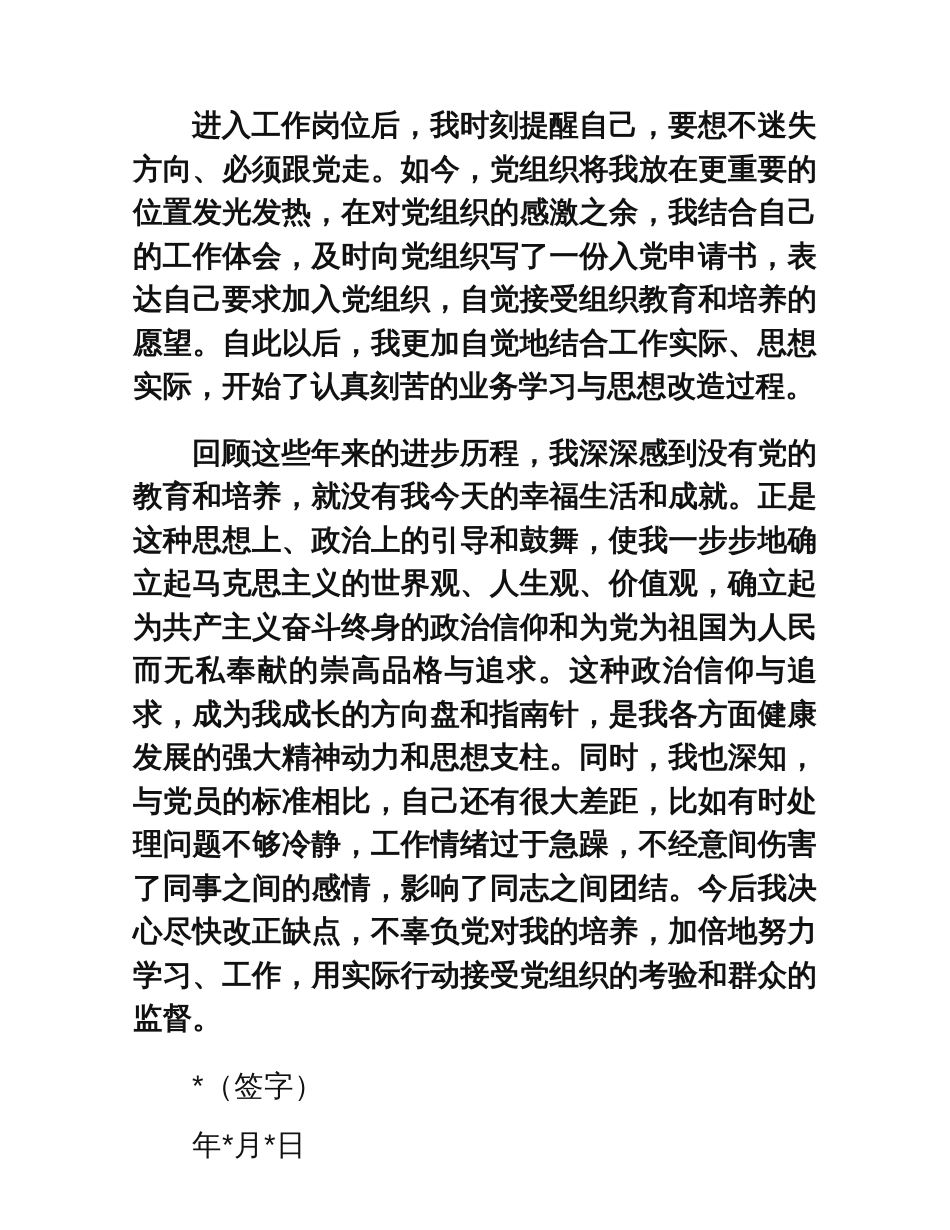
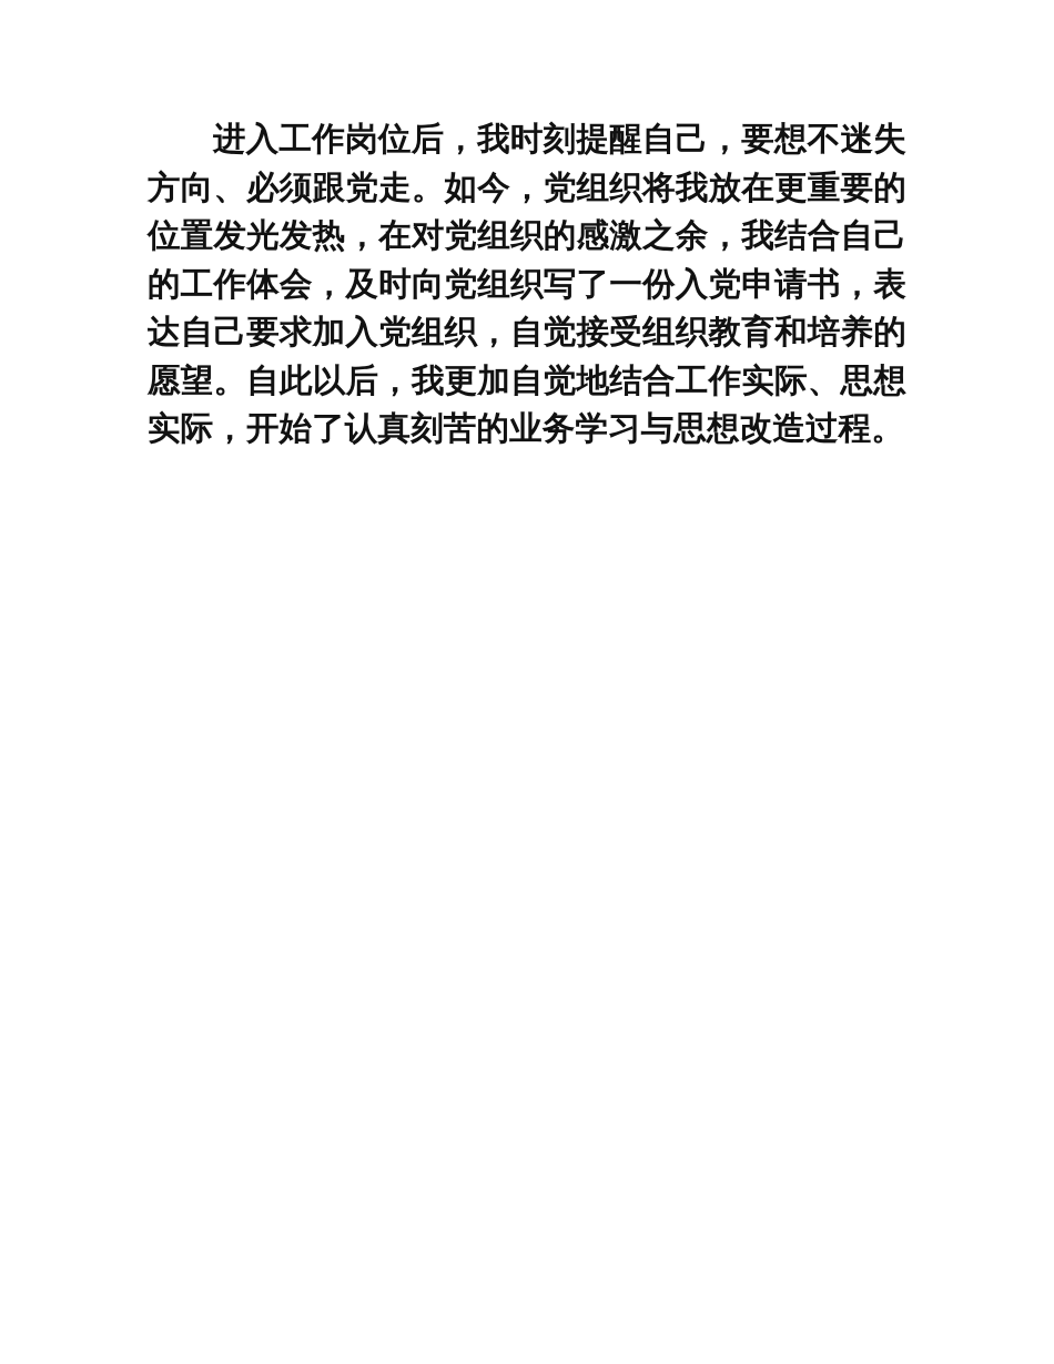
  进入工作岗位后，我时刻提醒自己，要想不迷失方向、必须跟党走。如今，党组织将我放在更重要的位置发光发热，在对党组织的感激之余，我结合自己的工作体会，及时向党组织写了一份入党申请书，表达自己要求加入党组织，自觉接受组织教育和培养的愿望。自此以后，我更加自觉地结合工作实际、思想实际，开始了认真刻苦的业务学习与思想改造过程。
- 回顾这些年来的进步历程，我深深感到没有党的教育和培养，就没有我今天的幸福生活和成就。正是这种思想上、政治上的引导和鼓舞，使我一步步地确立起马克思主义的世界观、人生观、价值观，确立起为共产主义奋斗终身的政治信仰和为党为祖国为人民而无私奉献的崇高品格与追求。这种政治信仰与追求，成为我成长的方向盘和指南针，是我各方面健康发展的强大精神动力和思想支柱。同时，我也深知，与党员的标准相比，自己还有很大差距，比如有时处理问题不够冷静，工作情绪过于急躁，不经意间伤害了同事之间的感情，影响了同志之间团结。今后我决心尽快改正缺点，不辜负党对我的培养，加倍地努力学习、工作，用实际行动接受党组织的考验和群众的监督。
- *（签字）
- 年*月*日
